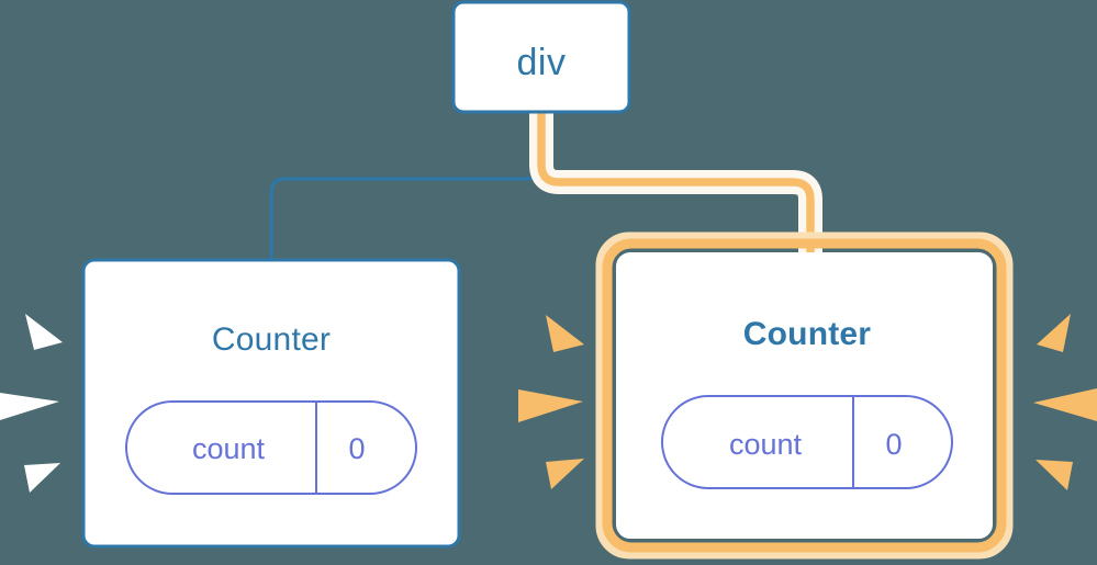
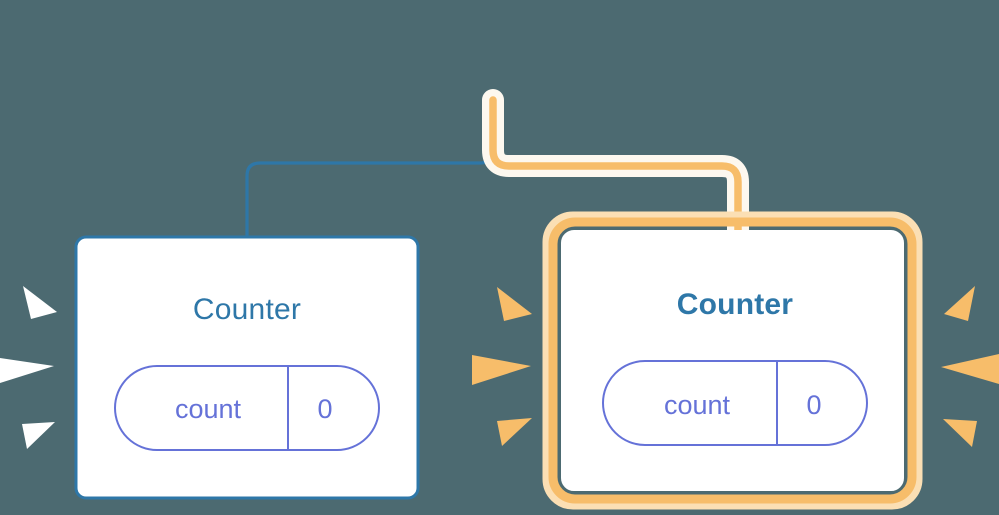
- div
  Counter
  count
  0
  Counter
  count
  0
